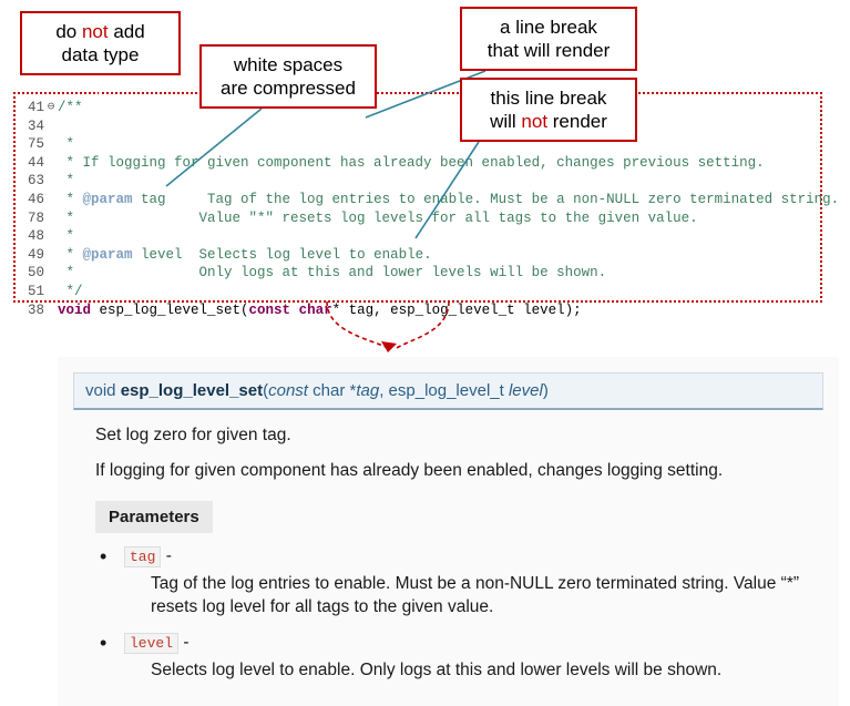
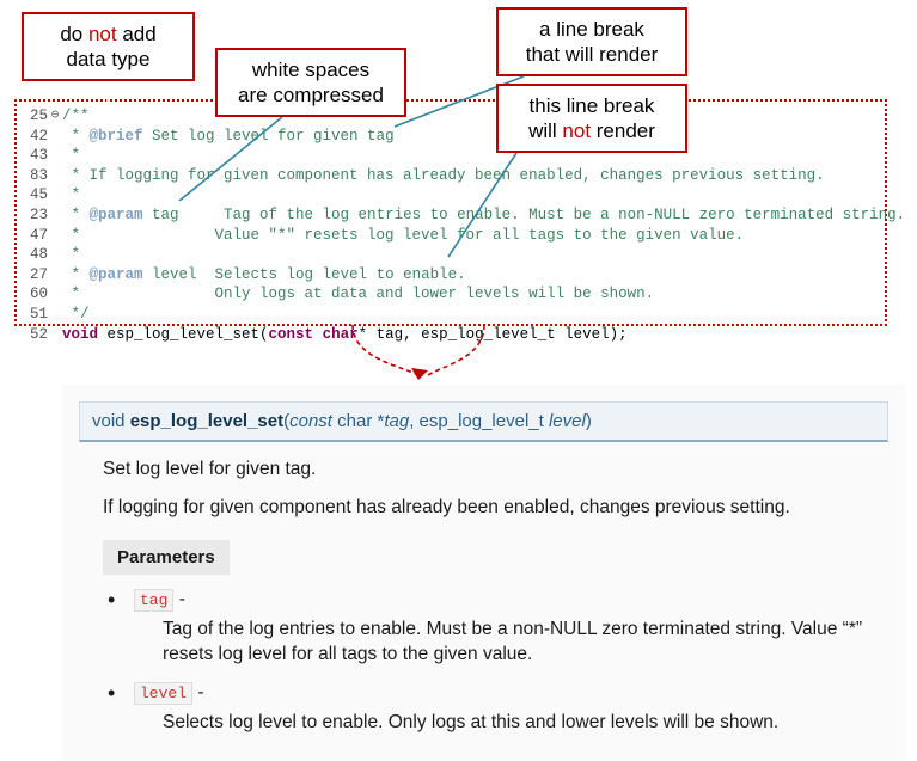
  do not add
  data type
  white spaces
  are compressed
  a line break
  that will render
  this line break
  will not render
- 41
+ 25
  ⊖
  /**
- 34
+ 42
+ * @brief Set log level for given tag
- 75
+ 43
  *
- 44
+ 83
  * If logging fo given component has already been enabled, changes previous setting.
- 63
+ 45
  *
- 46
+ 23
  * @param tag Tag of the log entries to enable. Must be a non-NULL zero terminated string.
- 78
+ 47
- * Value "*" resets log levels for all tags to the given value.
+ * Value "*" resets log level for all tags to the given value.
  48
  *
- 49
+ 27
  * @param level Selects log level to enable.
- 50
+ 60
- * Only logs at this and lower levels will be shown.
+ * Only logs at data and lower levels will be shown.
  51
  */
- 38
+ 52
  void esp_log_level_set(const cha * tag, esp_log_level_t level);
  void esp_log_level_set(const char *tag, esp_log_level_t level)
- Set log zero for given tag.
+ Set log level for given tag.
- If logging for given component has already been enabled, changes logging setting.
+ If logging for given component has already been enabled, changes previous setting.
  Parameters
  •
  tag -
  Tag of the log entries to enable. Must be a non-NULL zero terminated string. Value “*” resets log level for all tags to the given value.
  •
  level -
  Selects log level to enable. Only logs at this and lower levels will be shown.
